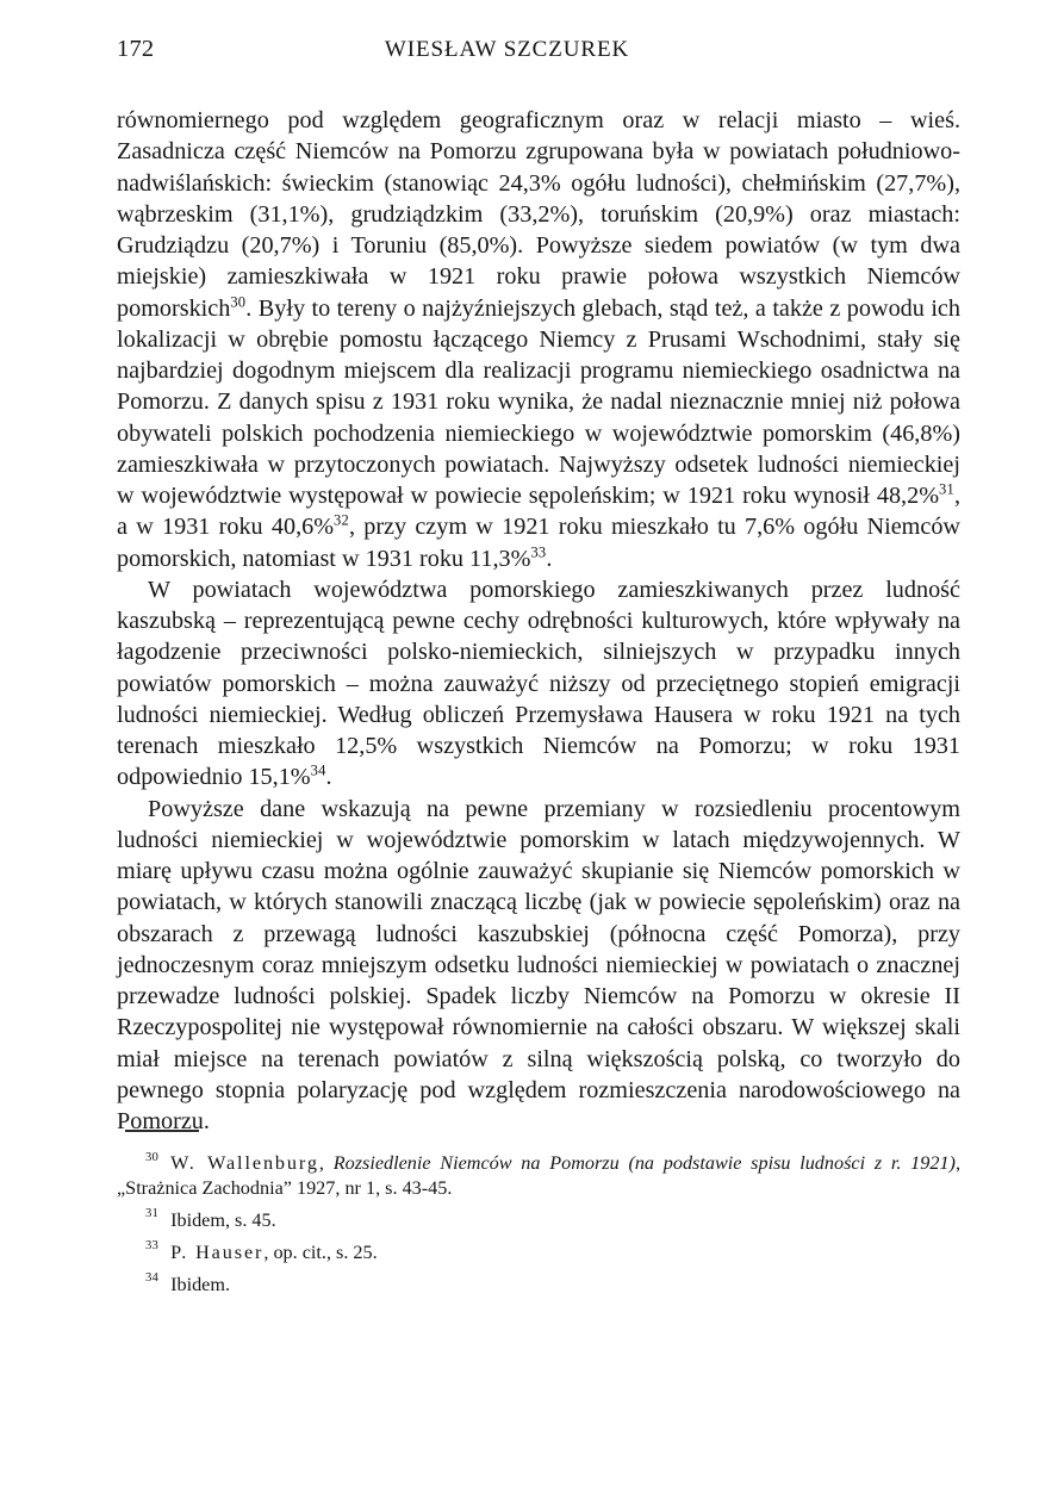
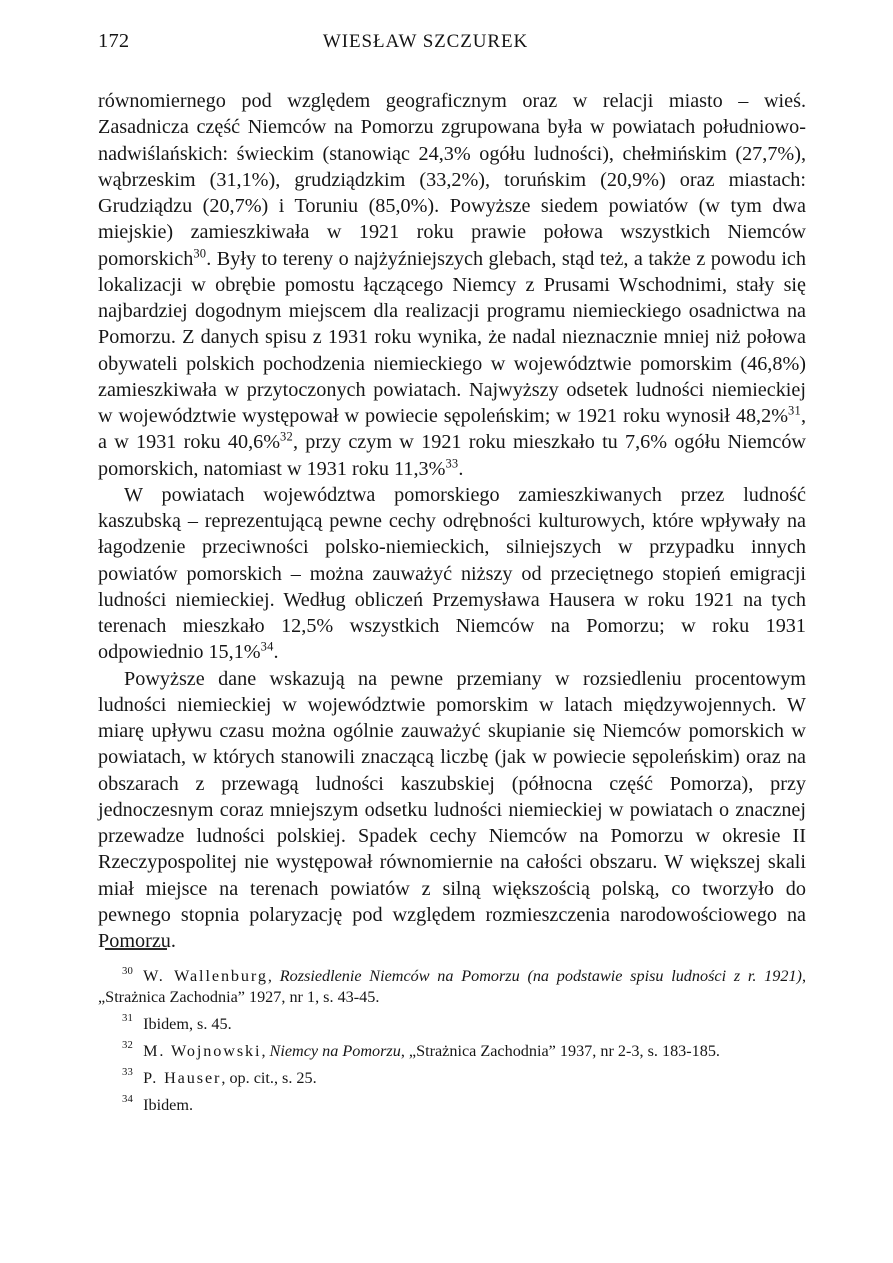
  172
  WIESŁAW SZCZUREK
  równomiernego pod względem geograficznym oraz w relacji miasto – wieś. Zasadnicza część Niemców na Pomorzu zgrupowana była w powiatach południowo-nadwiślańskich: świeckim (stanowiąc 24,3% ogółu ludności), chełmińskim (27,7%), wąbrzeskim (31,1%), grudziądzkim (33,2%), toruńskim (20,9%) oraz miastach: Grudziądzu (20,7%) i Toruniu (85,0%). Powyższe siedem powiatów (w tym dwa miejskie) zamieszkiwała w 1921 roku prawie połowa wszystkich Niemców pomorskich30. Były to tereny o najżyźniejszych glebach, stąd też, a także z powodu ich lokalizacji w obrębie pomostu łączącego Niemcy z Prusami Wschodnimi, stały się najbardziej dogodnym miejscem dla realizacji programu niemieckiego osadnictwa na Pomorzu. Z danych spisu z 1931 roku wynika, że nadal nieznacznie mniej niż połowa obywateli polskich pochodzenia niemieckiego w województwie pomorskim (46,8%) zamieszkiwała w przytoczonych powiatach. Najwyższy odsetek ludności niemieckiej w województwie występował w powiecie sępoleńskim; w 1921 roku wynosił 48,2%31, a w 1931 roku 40,6%32, przy czym w 1921 roku mieszkało tu 7,6% ogółu Niemców pomorskich, natomiast w 1931 roku 11,3%33.
  W powiatach województwa pomorskiego zamieszkiwanych przez ludność kaszubską – reprezentującą pewne cechy odrębności kulturowych, które wpływały na łagodzenie przeciwności polsko-niemieckich, silniejszych w przypadku innych powiatów pomorskich – można zauważyć niższy od przeciętnego stopień emigracji ludności niemieckiej. Według obliczeń Przemysława Hausera w roku 1921 na tych terenach mieszkało 12,5% wszystkich Niemców na Pomorzu; w roku 1931 odpowiednio 15,1%34.
- Powyższe dane wskazują na pewne przemiany w rozsiedleniu procentowym ludności niemieckiej w województwie pomorskim w latach międzywojennych. W miarę upływu czasu można ogólnie zauważyć skupianie się Niemców pomorskich w powiatach, w których stanowili znaczącą liczbę (jak w powiecie sępoleńskim) oraz na obszarach z przewagą ludności kaszubskiej (północna część Pomorza), przy jednoczesnym coraz mniejszym odsetku ludności niemieckiej w powiatach o znacznej przewadze ludności polskiej. Spadek liczby Niemców na Pomorzu w okresie II Rzeczypospolitej nie występował równomiernie na całości obszaru. W większej skali miał miejsce na terenach powiatów z silną większością polską, co tworzyło do pewnego stopnia polaryzację pod względem rozmieszczenia narodowościowego na Pomorzu.
+ Powyższe dane wskazują na pewne przemiany w rozsiedleniu procentowym ludności niemieckiej w województwie pomorskim w latach międzywojennych. W miarę upływu czasu można ogólnie zauważyć skupianie się Niemców pomorskich w powiatach, w których stanowili znaczącą liczbę (jak w powiecie sępoleńskim) oraz na obszarach z przewagą ludności kaszubskiej (północna część Pomorza), przy jednoczesnym coraz mniejszym odsetku ludności niemieckiej w powiatach o znacznej przewadze ludności polskiej. Spadek cechy Niemców na Pomorzu w okresie II Rzeczypospolitej nie występował równomiernie na całości obszaru. W większej skali miał miejsce na terenach powiatów z silną większością polską, co tworzyło do pewnego stopnia polaryzację pod względem rozmieszczenia narodowościowego na Pomorzu.
  30 W. Wallenburg, Rozsiedlenie Niemców na Pomorzu (na podstawie spisu ludności z r. 1921), „Strażnica Zachodnia” 1927, nr 1, s. 43-45.
  31 Ibidem, s. 45.
+ 32 M. Wojnowski, Niemcy na Pomorzu, „Strażnica Zachodnia” 1937, nr 2-3, s. 183-185.
  33 P. Hauser, op. cit., s. 25.
  34 Ibidem.
